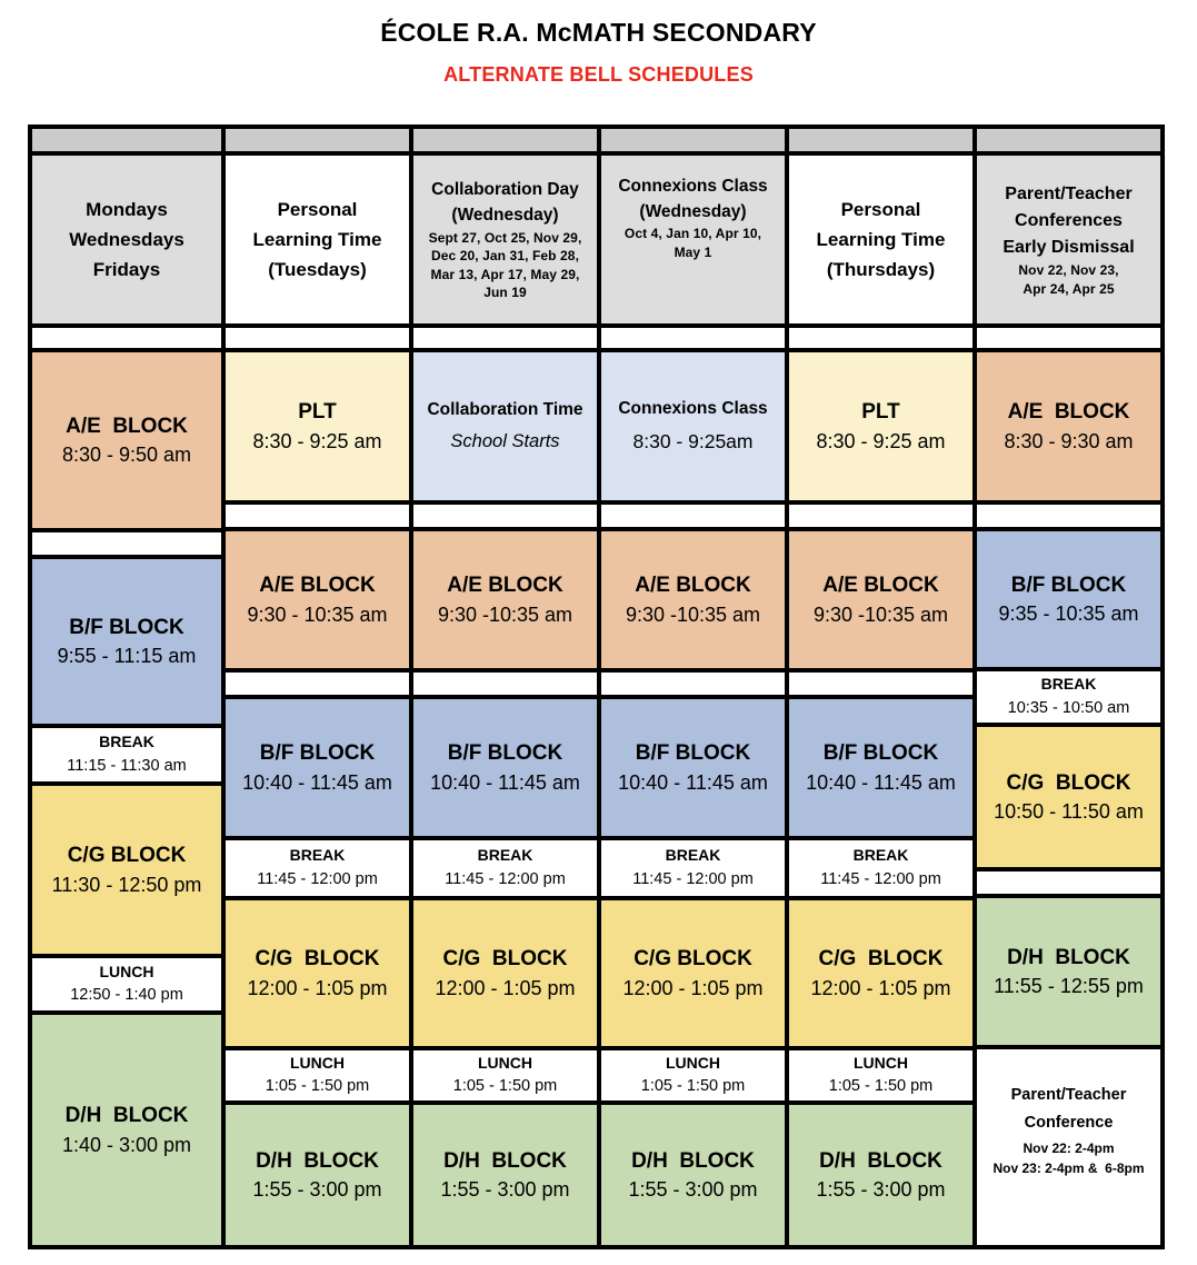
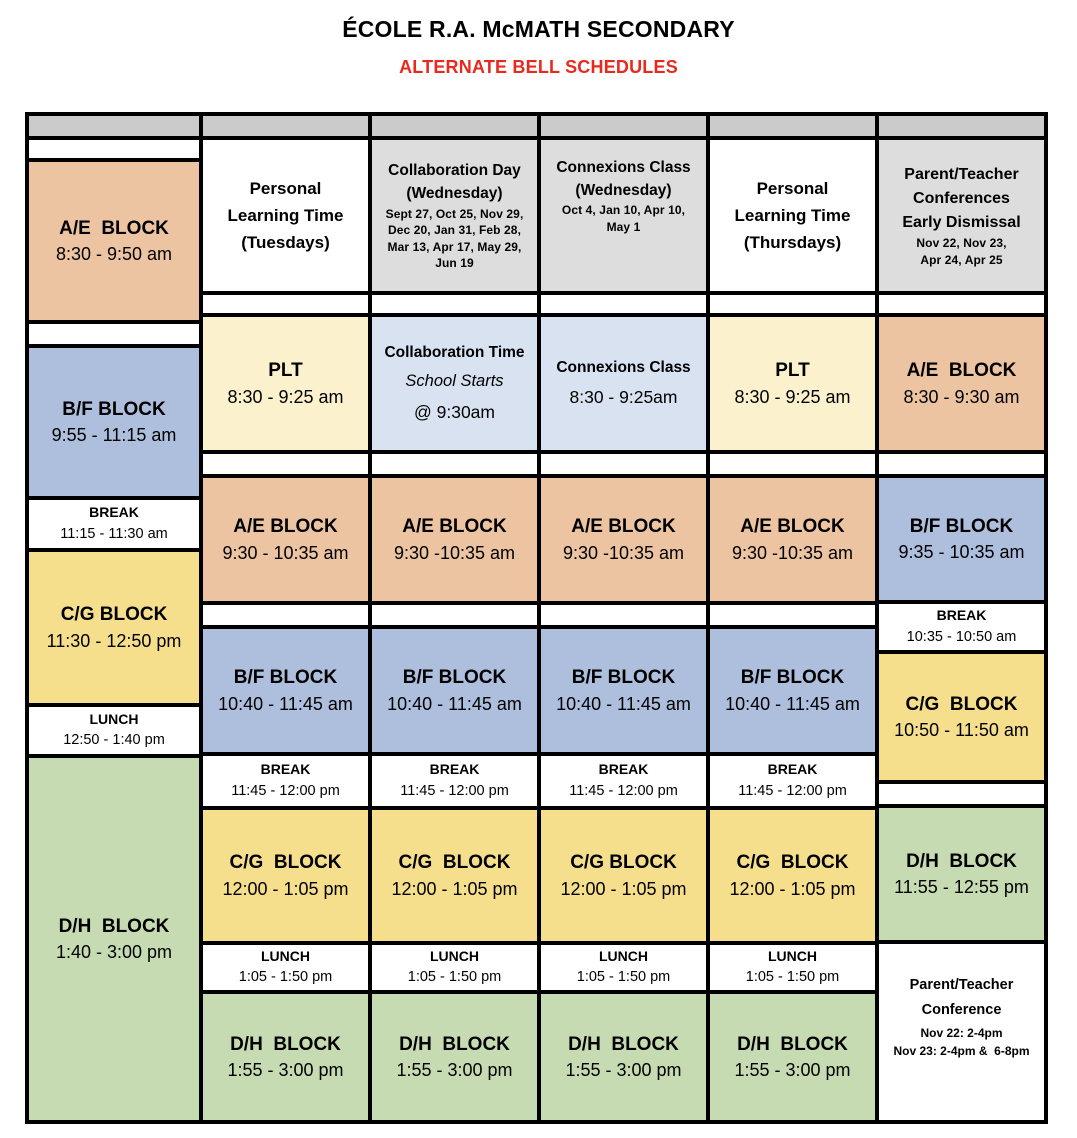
  ÉCOLE R.A. McMATH SECONDARY
  ALTERNATE BELL SCHEDULES
- Mondays
- Wednesdays
- Fridays
  A/E BLOCK
  8:30 - 9:50 am
  B/F BLOCK
  9:55 - 11:15 am
  BREAK
  11:15 - 11:30 am
  C/G BLOCK
  11:30 - 12:50 pm
  LUNCH
  12:50 - 1:40 pm
  D/H BLOCK
  1:40 - 3:00 pm
  Personal
  Learning Time
  (Tuesdays)
  PLT
  8:30 - 9:25 am
  A/E BLOCK
  9:30 - 10:35 am
  B/F BLOCK
  10:40 - 11:45 am
  BREAK
  11:45 - 12:00 pm
  C/G BLOCK
  12:00 - 1:05 pm
  LUNCH
  1:05 - 1:50 pm
  D/H BLOCK
  1:55 - 3:00 pm
  Collaboration Day
  (Wednesday)
  Sept 27, Oct 25, Nov 29,
  Dec 20, Jan 31, Feb 28,
  Mar 13, Apr 17, May 29,
  Jun 19
  Collaboration Time
  School Starts
+ @ 9:30am
  A/E BLOCK
  9:30 -10:35 am
  B/F BLOCK
  10:40 - 11:45 am
  BREAK
  11:45 - 12:00 pm
  C/G BLOCK
  12:00 - 1:05 pm
  LUNCH
  1:05 - 1:50 pm
  D/H BLOCK
  1:55 - 3:00 pm
  Connexions Class
  (Wednesday)
  Oct 4, Jan 10, Apr 10,
  May 1
  Connexions Class
  8:30 - 9:25am
  A/E BLOCK
  9:30 -10:35 am
  B/F BLOCK
  10:40 - 11:45 am
  BREAK
  11:45 - 12:00 pm
  C/G BLOCK
  12:00 - 1:05 pm
  LUNCH
  1:05 - 1:50 pm
  D/H BLOCK
  1:55 - 3:00 pm
  Personal
  Learning Time
  (Thursdays)
  PLT
  8:30 - 9:25 am
  A/E BLOCK
  9:30 -10:35 am
  B/F BLOCK
  10:40 - 11:45 am
  BREAK
  11:45 - 12:00 pm
  C/G BLOCK
  12:00 - 1:05 pm
  LUNCH
  1:05 - 1:50 pm
  D/H BLOCK
  1:55 - 3:00 pm
  Parent/Teacher
  Conferences
  Early Dismissal
  Nov 22, Nov 23,
  Apr 24, Apr 25
  A/E BLOCK
  8:30 - 9:30 am
  B/F BLOCK
  9:35 - 10:35 am
  BREAK
  10:35 - 10:50 am
  C/G BLOCK
  10:50 - 11:50 am
  D/H BLOCK
  11:55 - 12:55 pm
  Parent/Teacher
  Conference
  Nov 22: 2-4pm
  Nov 23: 2-4pm & 6-8pm
